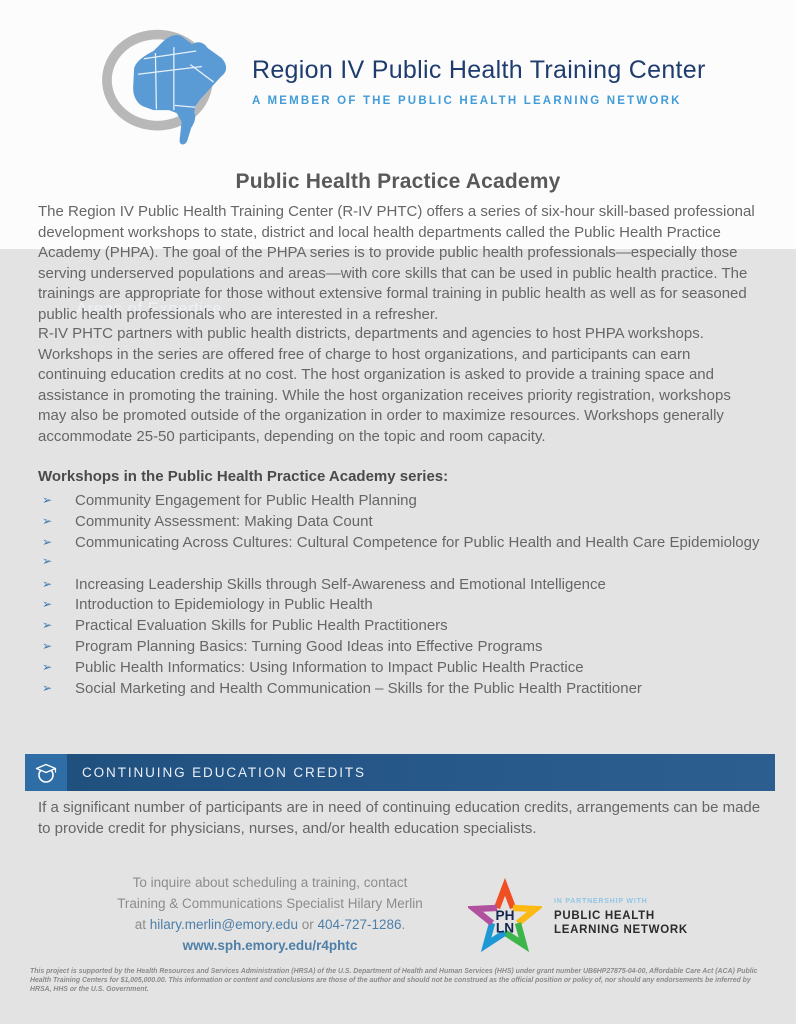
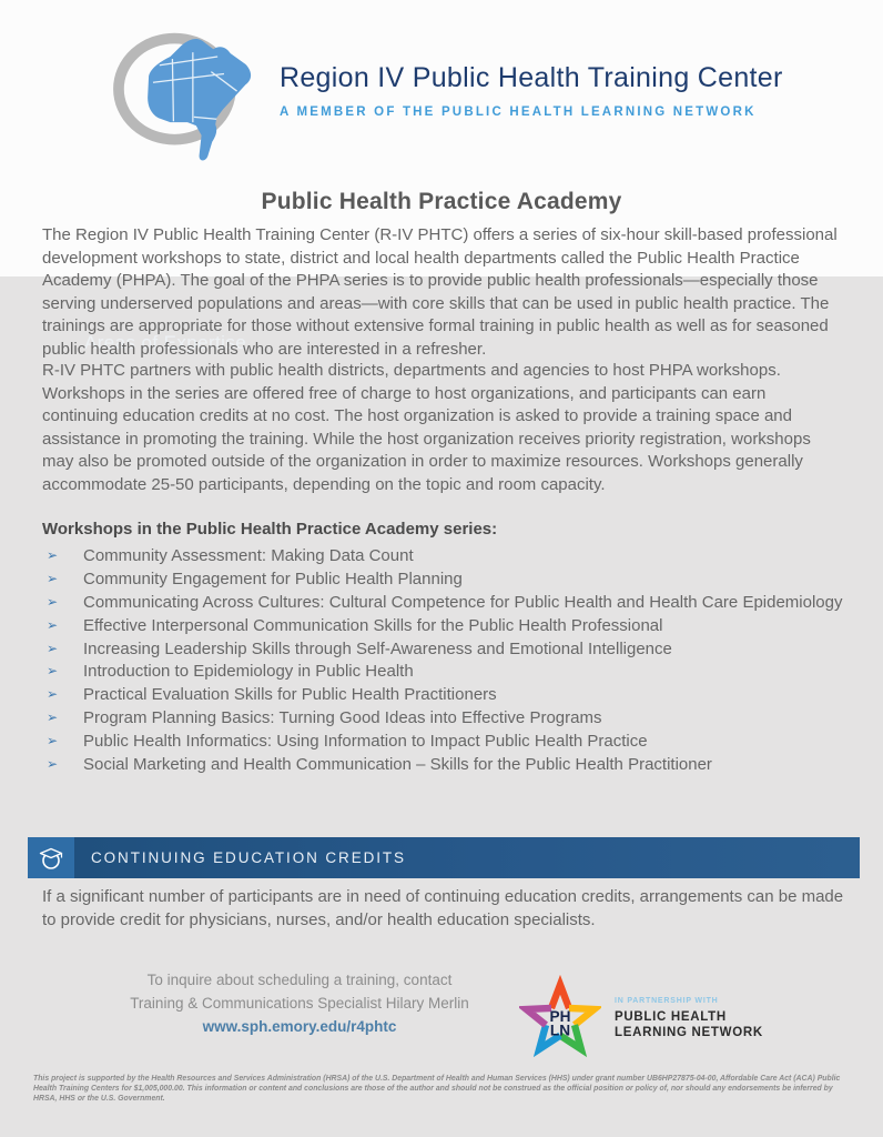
  Region IV Public Health Training Center
  A MEMBER OF THE PUBLIC HEALTH LEARNING NETWORK
  Public Health Practice Academy
  Areas of Expertise
  The Region IV Public Health Training Center (R-IV PHTC) offers a series of six-hour skill-based professional development workshops to state, district and local health departments called the Public Health Practice Academy (PHPA). The goal of the PHPA series is to provide public health professionals—especially those serving underserved populations and areas—with core skills that can be used in public health practice. The trainings are appropriate for those without extensive formal training in public health as well as for seasoned public health professionals who are interested in a refresher.
  R-IV PHTC partners with public health districts, departments and agencies to host PHPA workshops. Workshops in the series are offered free of charge to host organizations, and participants can earn continuing education credits at no cost. The host organization is asked to provide a training space and assistance in promoting the training. While the host organization receives priority registration, workshops may also be promoted outside of the organization in order to maximize resources. Workshops generally accommodate 25-50 participants, depending on the topic and room capacity.
  Workshops in the Public Health Practice Academy series:
  ➢
- Community Engagement for Public Health Planning
+ Community Assessment: Making Data Count
  ➢
- Community Assessment: Making Data Count
+ Community Engagement for Public Health Planning
  ➢
  Communicating Across Cultures: Cultural Competence for Public Health and Health Care Epidemiology
  ➢
+ Effective Interpersonal Communication Skills for the Public Health Professional
  ➢
  Increasing Leadership Skills through Self-Awareness and Emotional Intelligence
  ➢
  Introduction to Epidemiology in Public Health
  ➢
  Practical Evaluation Skills for Public Health Practitioners
  ➢
  Program Planning Basics: Turning Good Ideas into Effective Programs
  ➢
  Public Health Informatics: Using Information to Impact Public Health Practice
  ➢
  Social Marketing and Health Communication – Skills for the Public Health Practitioner
  CONTINUING EDUCATION CREDITS
  If a significant number of participants are in need of continuing education credits, arrangements can be made to provide credit for physicians, nurses, and/or health education specialists.
  To inquire about scheduling a training, contact
  Training & Communications Specialist Hilary Merlin
- at hilary.merlin@emory.edu or 404-727-1286.
  www.sph.emory.edu/r4phtc
  PH
  LN
  PUBLIC HEALTH
  LEARNING NETWORK
